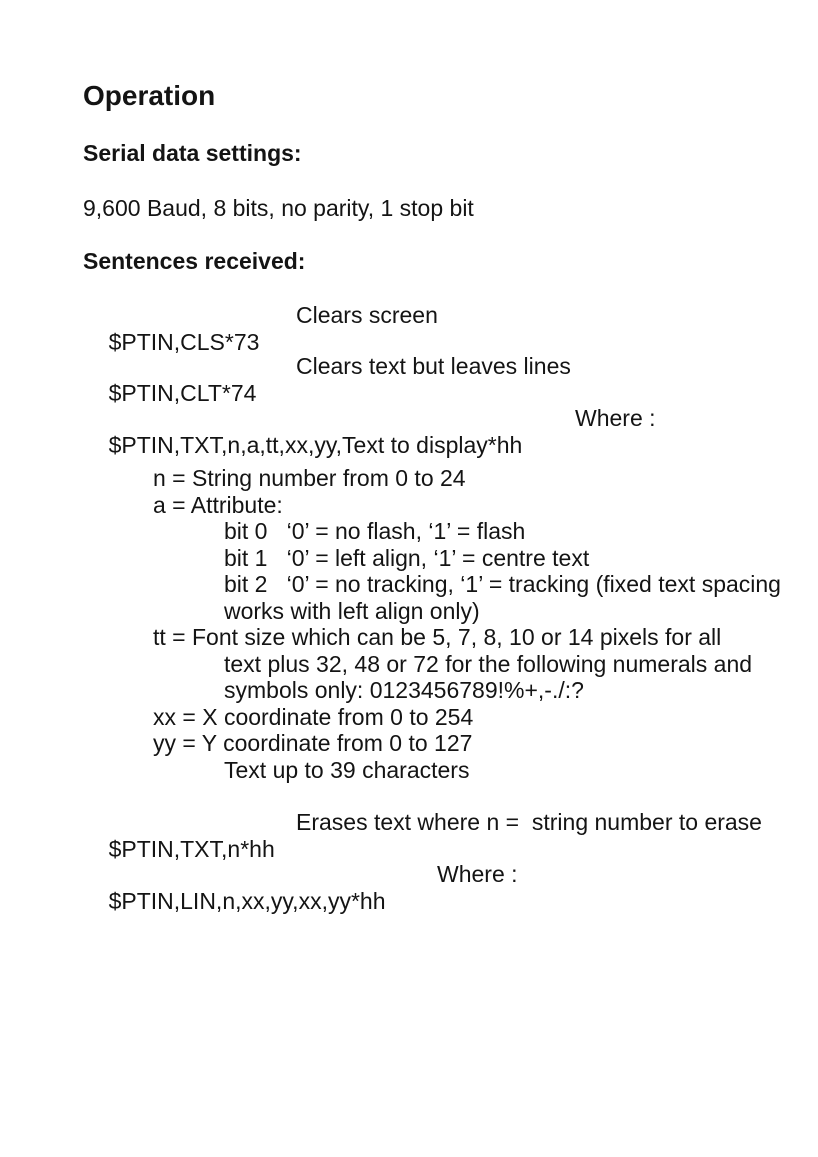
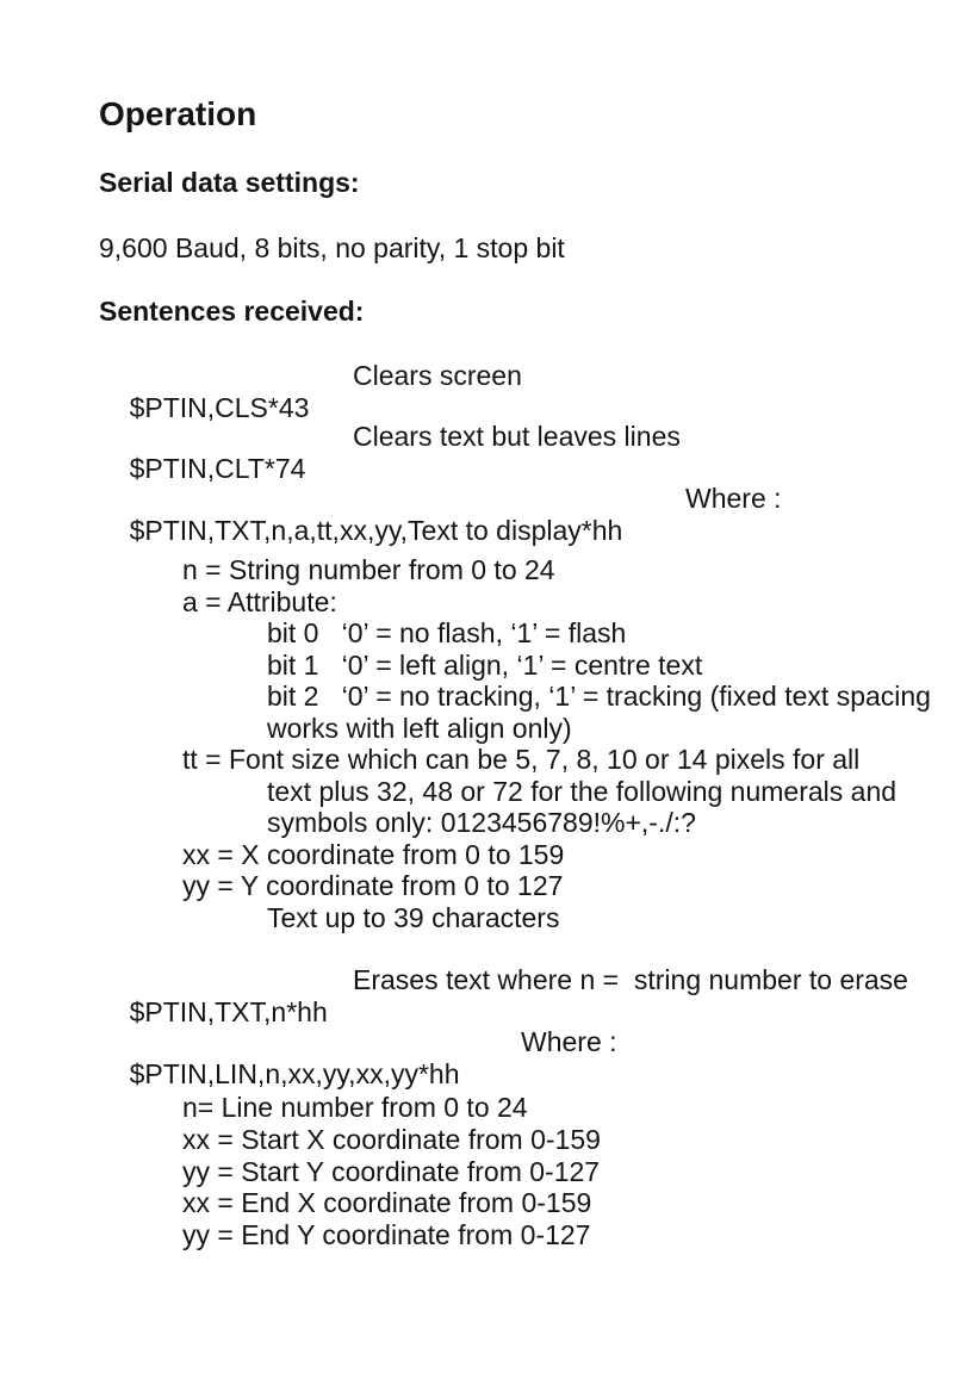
  Operation
  Serial data settings:
  9,600 Baud, 8 bits, no parity, 1 stop bit
  Sentences received:
- $PTIN,CLS*73
+ $PTIN,CLS*43
  Clears screen
  $PTIN,CLT*74
  Clears text but leaves lines
  $PTIN,TXT,n,a,tt,xx,yy,Text to display*hh
  Where :
  n = String number from 0 to 24
  a = Attribute:
  bit 0 ‘0’ = no flash, ‘1’ = flash
  bit 1 ‘0’ = left align, ‘1’ = centre text
  bit 2 ‘0’ = no tracking, ‘1’ = tracking (fixed text spacing
  works with left align only)
  tt = Font size which can be 5, 7, 8, 10 or 14 pixels for all
  text plus 32, 48 or 72 for the following numerals and
  symbols only: 0123456789!%+,-./:?
- xx = X coordinate from 0 to 254
+ xx = X coordinate from 0 to 159
  yy = Y coordinate from 0 to 127
  Text up to 39 characters
  $PTIN,TXT,n*hh
  Erases text where n = string number to erase
  $PTIN,LIN,n,xx,yy,xx,yy*hh
  Where :
+ n= Line number from 0 to 24
+ xx = Start X coordinate from 0-159
+ yy = Start Y coordinate from 0-127
+ xx = End X coordinate from 0-159
+ yy = End Y coordinate from 0-127
